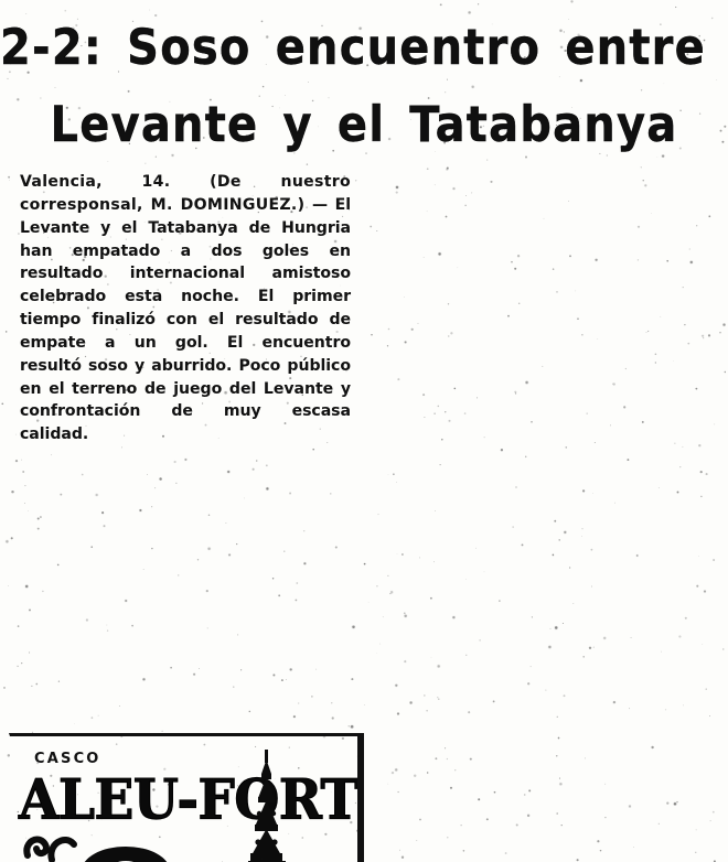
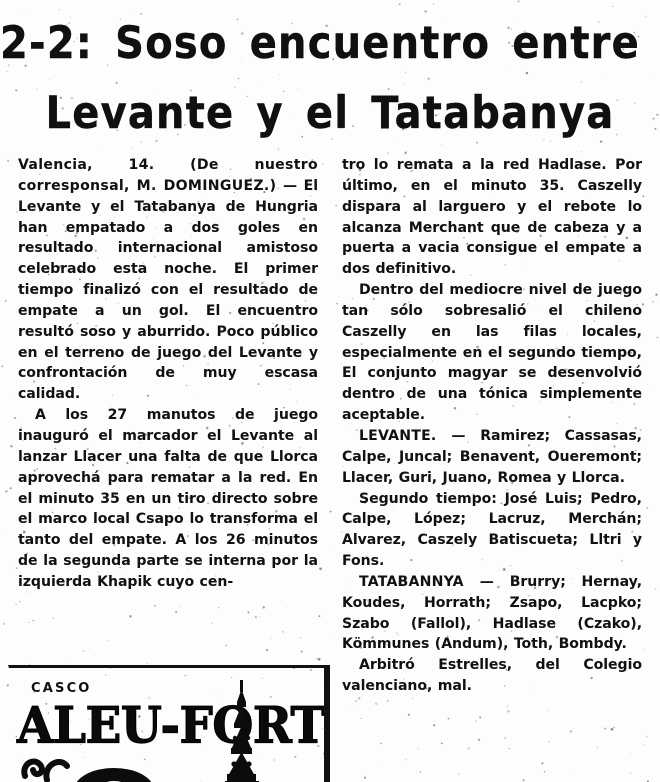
  2-2: Soso encuentro entre
  Levante y el Tatabanya
  Valencia, 14. (De nuestro corresponsal, M. DOMINGUEZ.) — El Levante y el Tatabanya de Hungria han empatado a dos goles en resultado internacional amistoso celebrado esta noche. El primer tiempo finalizó con el resultado de empate a un gol. El encuentro resultó soso y aburrido. Poco público en el terreno de juego del Levante y confrontación de muy escasa calidad.
+ A los 27 manutos de juego inauguró el marcador el Levante al lanzar Llacer una falta de que Llorca aprovechá para rematar a la red. En el minuto 35 en un tiro directo sobre el marco local Csapo lo transforma el tanto del empate. A los 26 minutos de la segunda parte se interna por la izquierda Khapik cuyo cen-
+ tro lo remata a la red Hadlase. Por último, en el minuto 35. Caszelly dispara al larguero y el rebote lo alcanza Merchant que de cabeza y a puerta a vacia consigue el empate a dos definitivo.
+ Dentro del mediocre nivel de juego tan sólo sobresalió el chileno Caszelly en las filas locales, especialmente en el segundo tiempo, El conjunto magyar se desenvolvió dentro de una tónica simplemente aceptable.
+ LEVANTE. — Ramirez; Cassasas, Calpe, Juncal; Benavent, Oueremont; Llacer, Guri, Juano, Romea y Llorca.
+ Segundo tiempo: José Luis; Pedro, Calpe, López; Lacruz, Merchán; Alvarez, Caszely Batiscueta; Lltri y Fons.
+ TATABANNYA — Brurry; Hernay, Koudes, Horrath; Zsapo, Lacpko; Szabo (Fallol), Hadlase (Czako), Kömmunes (Andum), Toth, Bombdy.
+ Arbitró Estrelles, del Colegio valenciano, mal.
  CASCO
  ALEU-FORT
